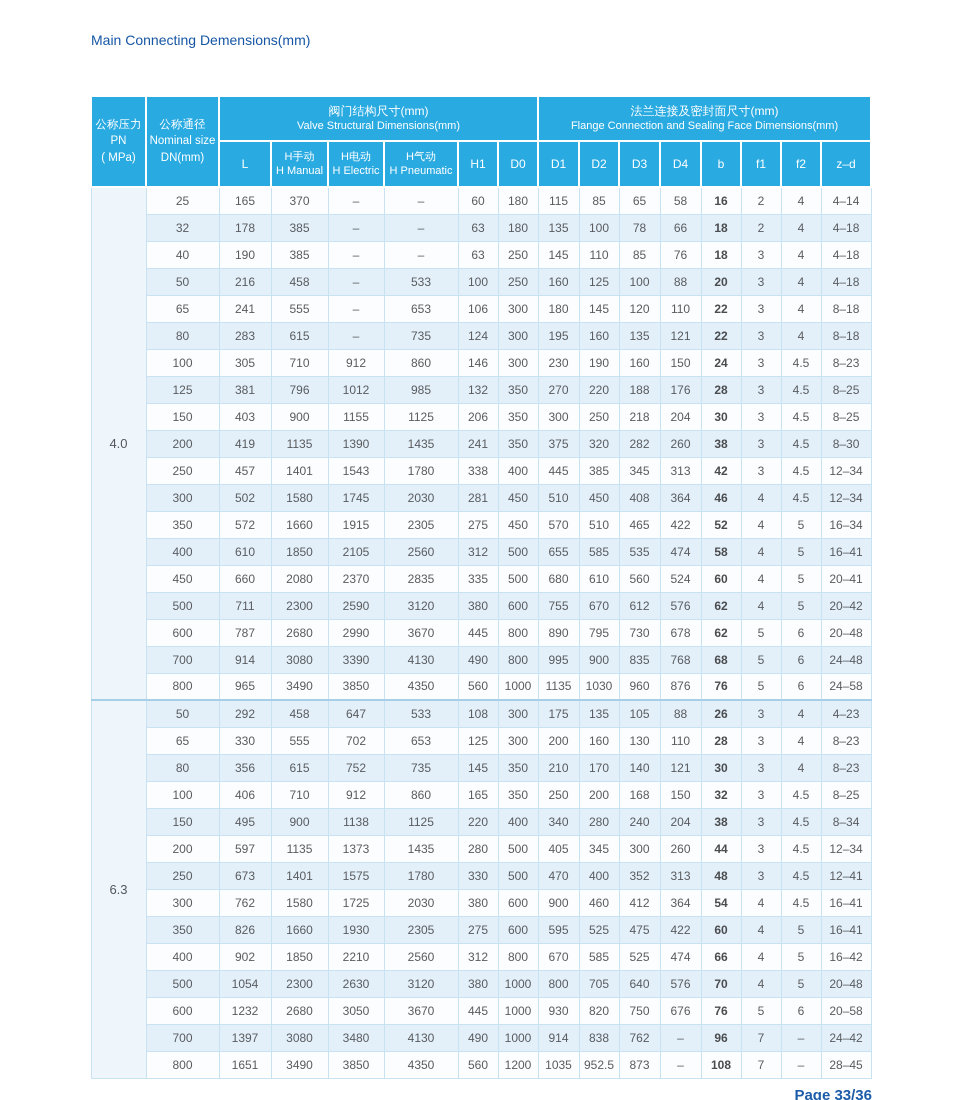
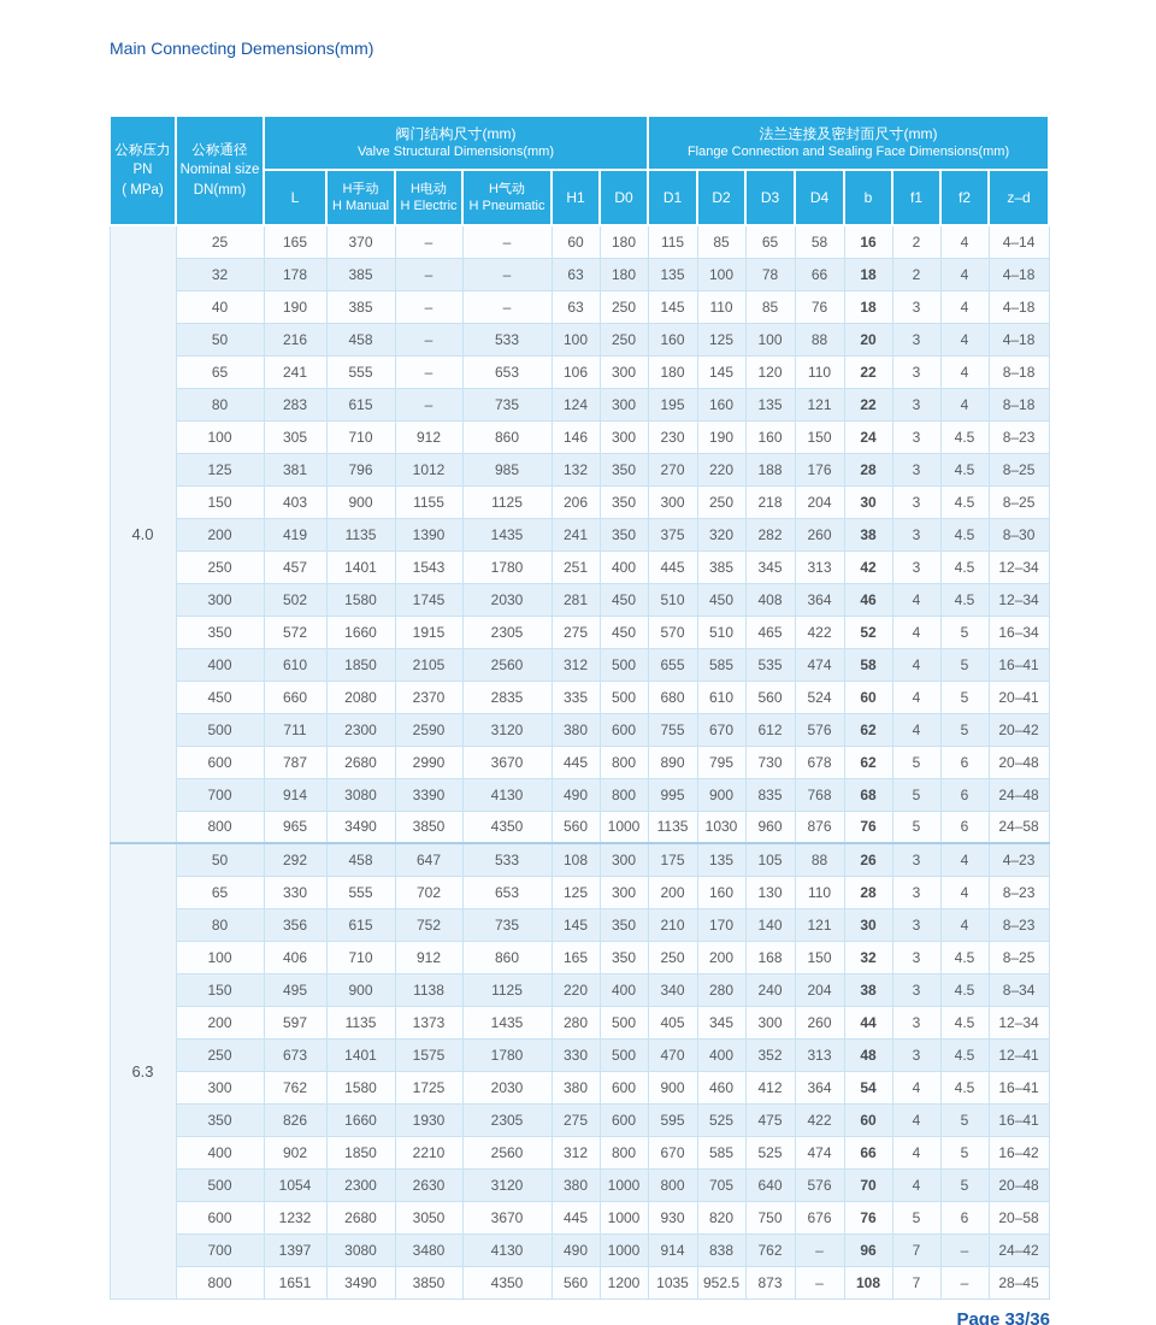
  Main Connecting Demensions(mm)
  公称压力 PN ( MPa)	公称通径 Nominal size DN(mm)	阀门结构尺寸(mm) Valve Structural Dimensions(mm)	法兰连接及密封面尺寸(mm) Flange Connection and Sealing Face Dimensions(mm)
  L	H手动H Manual	H电动H Electric	H气动H Pneumatic	H1	D0	D1	D2	D3	D4	b	f1	f2	z–d
  4.0	25	165	370	–	–	60	180	115	85	65	58	16	2	4	4–14
  32	178	385	–	–	63	180	135	100	78	66	18	2	4	4–18
  40	190	385	–	–	63	250	145	110	85	76	18	3	4	4–18
  50	216	458	–	533	100	250	160	125	100	88	20	3	4	4–18
  65	241	555	–	653	106	300	180	145	120	110	22	3	4	8–18
  80	283	615	–	735	124	300	195	160	135	121	22	3	4	8–18
  100	305	710	912	860	146	300	230	190	160	150	24	3	4.5	8–23
  125	381	796	1012	985	132	350	270	220	188	176	28	3	4.5	8–25
  150	403	900	1155	1125	206	350	300	250	218	204	30	3	4.5	8–25
  200	419	1135	1390	1435	241	350	375	320	282	260	38	3	4.5	8–30
- 250	457	1401	1543	1780	338	400	445	385	345	313	42	3	4.5	12–34
+ 250	457	1401	1543	1780	251	400	445	385	345	313	42	3	4.5	12–34
  300	502	1580	1745	2030	281	450	510	450	408	364	46	4	4.5	12–34
  350	572	1660	1915	2305	275	450	570	510	465	422	52	4	5	16–34
  400	610	1850	2105	2560	312	500	655	585	535	474	58	4	5	16–41
  450	660	2080	2370	2835	335	500	680	610	560	524	60	4	5	20–41
  500	711	2300	2590	3120	380	600	755	670	612	576	62	4	5	20–42
  600	787	2680	2990	3670	445	800	890	795	730	678	62	5	6	20–48
  700	914	3080	3390	4130	490	800	995	900	835	768	68	5	6	24–48
  800	965	3490	3850	4350	560	1000	1135	1030	960	876	76	5	6	24–58
  6.3	50	292	458	647	533	108	300	175	135	105	88	26	3	4	4–23
  65	330	555	702	653	125	300	200	160	130	110	28	3	4	8–23
  80	356	615	752	735	145	350	210	170	140	121	30	3	4	8–23
  100	406	710	912	860	165	350	250	200	168	150	32	3	4.5	8–25
  150	495	900	1138	1125	220	400	340	280	240	204	38	3	4.5	8–34
  200	597	1135	1373	1435	280	500	405	345	300	260	44	3	4.5	12–34
  250	673	1401	1575	1780	330	500	470	400	352	313	48	3	4.5	12–41
  300	762	1580	1725	2030	380	600	900	460	412	364	54	4	4.5	16–41
  350	826	1660	1930	2305	275	600	595	525	475	422	60	4	5	16–41
  400	902	1850	2210	2560	312	800	670	585	525	474	66	4	5	16–42
  500	1054	2300	2630	3120	380	1000	800	705	640	576	70	4	5	20–48
  600	1232	2680	3050	3670	445	1000	930	820	750	676	76	5	6	20–58
  700	1397	3080	3480	4130	490	1000	914	838	762	–	96	7	–	24–42
  800	1651	3490	3850	4350	560	1200	1035	952.5	873	–	108	7	–	28–45
  Page 33/36
